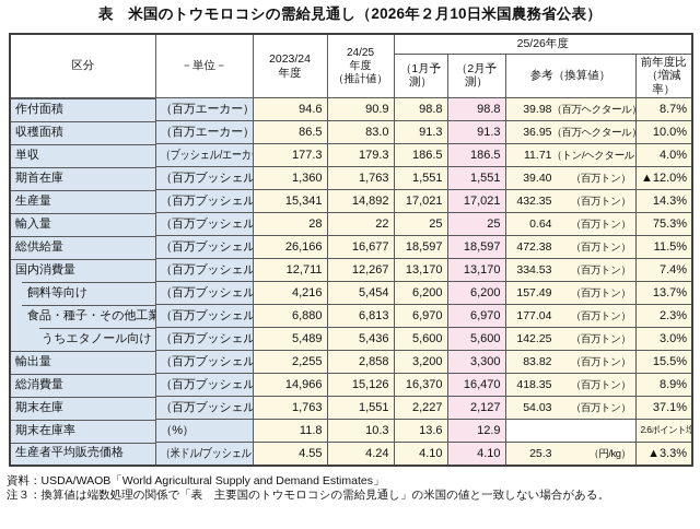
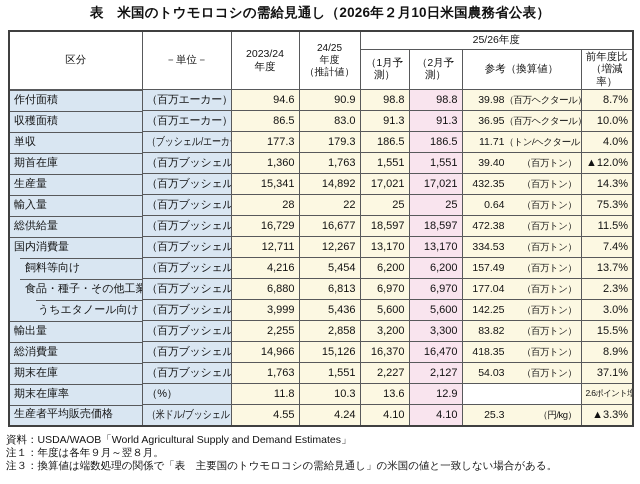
  表 米国のトウモロコシの需給見通し（2026年２月10日米国農務省公表）
  区分	－単位－	2023/24 年度	24/25 年度 （推計値）	25/26年度
  （1月予測）	（2月予測）	参考（換算値）	前年度比 （増減率）
  作付面積	（百万エーカー）	94.6	90.9	98.8	98.8	39.98（百万ヘクタール	8.7%
  収穫面積	（百万エーカー）	86.5	83.0	91.3	91.3	36.95（百万ヘクタール	10.0%
  単収	（ブッシェル/エーカ	177.3	179.3	186.5	186.5	11.71（トン/ヘクタール	4.0%
  期首在庫	（百万ブッシェル	1,360	1,763	1,551	1,551	39.40 （百万トン）	▲12.0%
  生産量	（百万ブッシェル	15,341	14,892	17,021	17,021	432.35 （百万トン）	14.3%
  輸入量	（百万ブッシェル	28	22	25	25	0.64 （百万トン）	75.3%
- 総供給量	（百万ブッシェル	26,166	16,677	18,597	18,597	472.38 （百万トン）	11.5%
+ 総供給量	（百万ブッシェル	16,729	16,677	18,597	18,597	472.38 （百万トン）	11.5%
  国内消費量	（百万ブッシェル	12,711	12,267	13,170	13,170	334.53 （百万トン）	7.4%
  飼料等向け	（百万ブッシェル	4,216	5,454	6,200	6,200	157.49 （百万トン）	13.7%
  食品・種子・その他工業	（百万ブッシェル	6,880	6,813	6,970	6,970	177.04 （百万トン）	2.3%
- うちエタノール向け	（百万ブッシェル	5,489	5,436	5,600	5,600	142.25 （百万トン）	3.0%
+ うちエタノール向け	（百万ブッシェル	3,999	5,436	5,600	5,600	142.25 （百万トン）	3.0%
  輸出量	（百万ブッシェル	2,255	2,858	3,200	3,300	83.82 （百万トン）	15.5%
  総消費量	（百万ブッシェル	14,966	15,126	16,370	16,470	418.35 （百万トン）	8.9%
  期末在庫	（百万ブッシェル	1,763	1,551	2,227	2,127	54.03 （百万トン）	37.1%
  期末在庫率	（%）	11.8	10.3	13.6	12.9		2.6ポイント増
  生産者平均販売価格	（米ドル/ブッシェル	4.55	4.24	4.10	4.10	25.3 （円/kg）	▲3.3%
  資料：USDA/WAOB「World Agricultural Supply and Demand Estimates」
+ 注１：年度は各年９月～翌８月。
  注３：換算値は端数処理の関係で「表 主要国のトウモロコシの需給見通し」の米国の値と一致しない場合がある。
